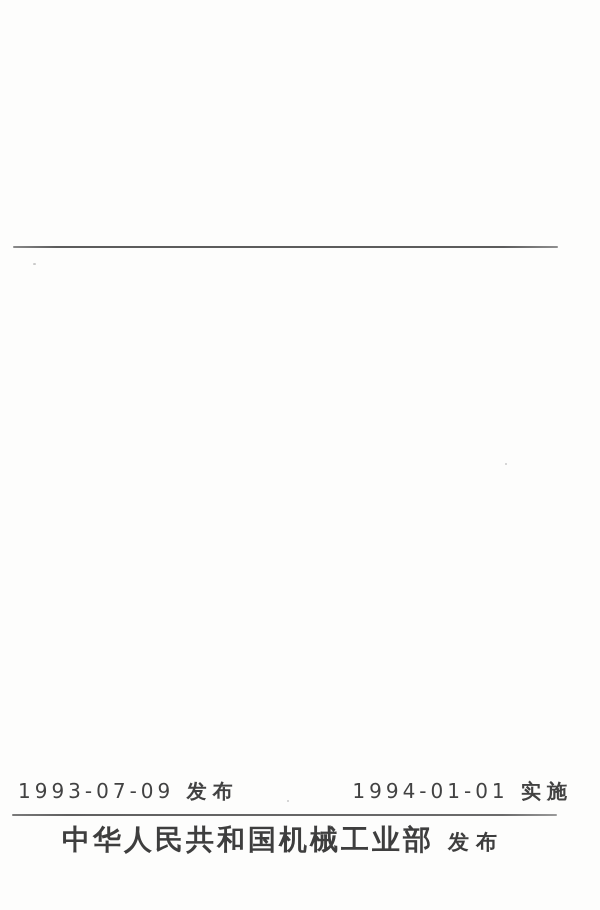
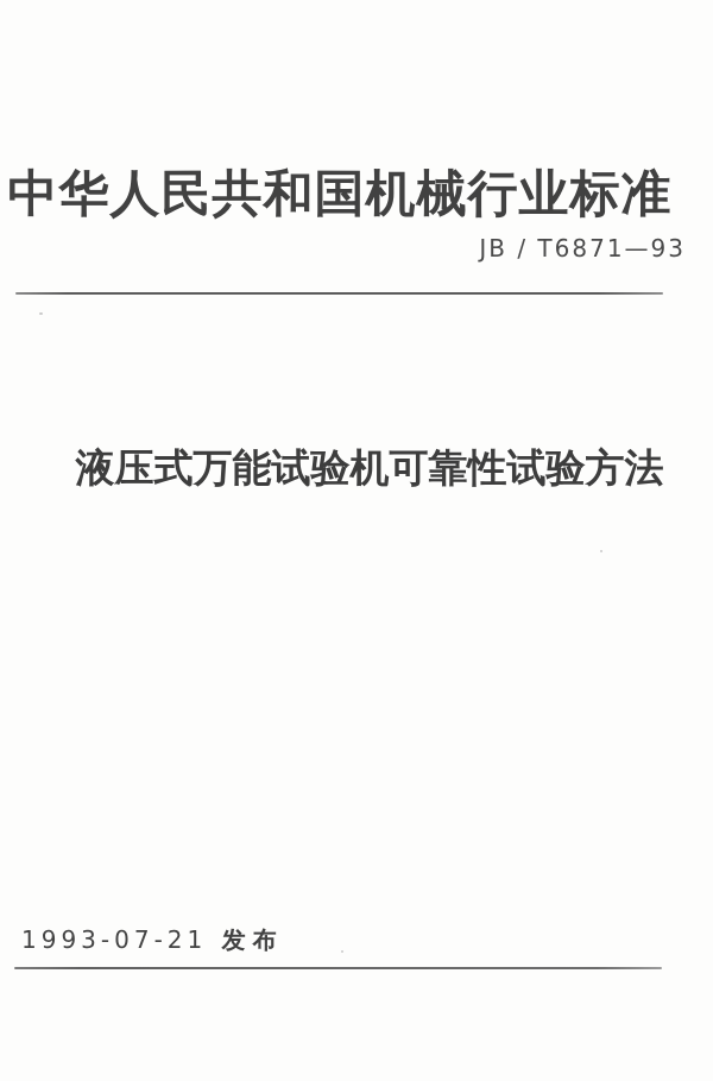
+ 中华人民共和国机械行业标准
+ JB / T6871—93
+ 液压式万能试验机可靠性试验方法
- 1993-07-09 发布
+ 1993-07-21 发布
- 1994-01-01 实施
- 中华人民共和国机械工业部 发布
